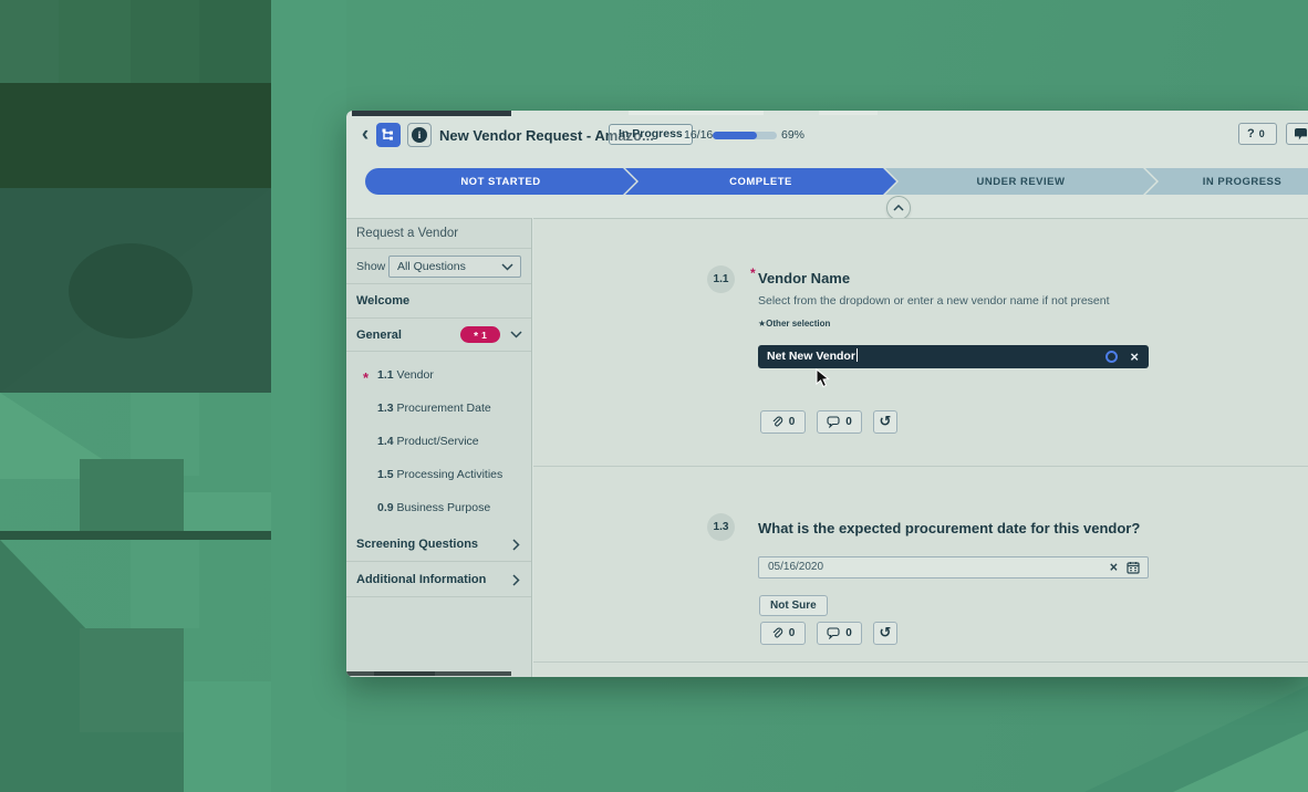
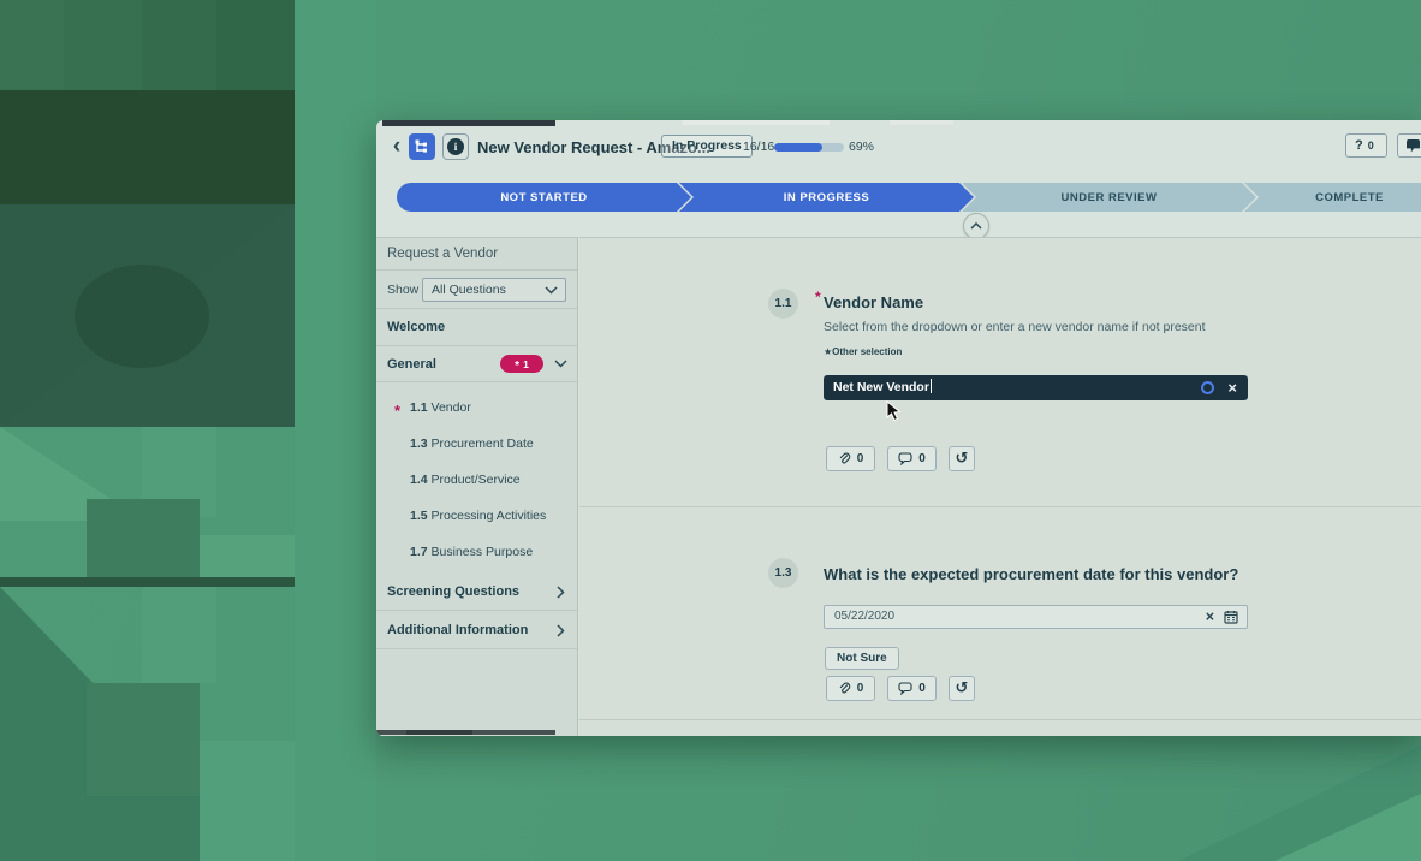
  ‹
  i
  New Vendor Request - Amazo...
  In Progress
  16/16
  69%
  ?
  0
  NOT STARTED
- COMPLETE
+ IN PROGRESS
  UNDER REVIEW
- IN PROGRESS
+ COMPLETE
  Request a Vendor
  Show
  All Questions
  Welcome
  General
  *
  1
  *
  1.1 Vendor
  1.3 Procurement Date
  1.4 Product/Service
  1.5 Processing Activities
- 0.9 Business Purpose
+ 1.7 Business Purpose
  Screening Questions
  Additional Information
  1.1
  *
  Vendor Name
  Select from the dropdown or enter a new vendor name if not present
  ★Other selection
  Net New Vendor
  ×
  0
  0
  ↺
  1.3
  What is the expected procurement date for this vendor?
- 05/16/2020
+ 05/22/2020
  ×
  Not Sure
  0
  0
  ↺
